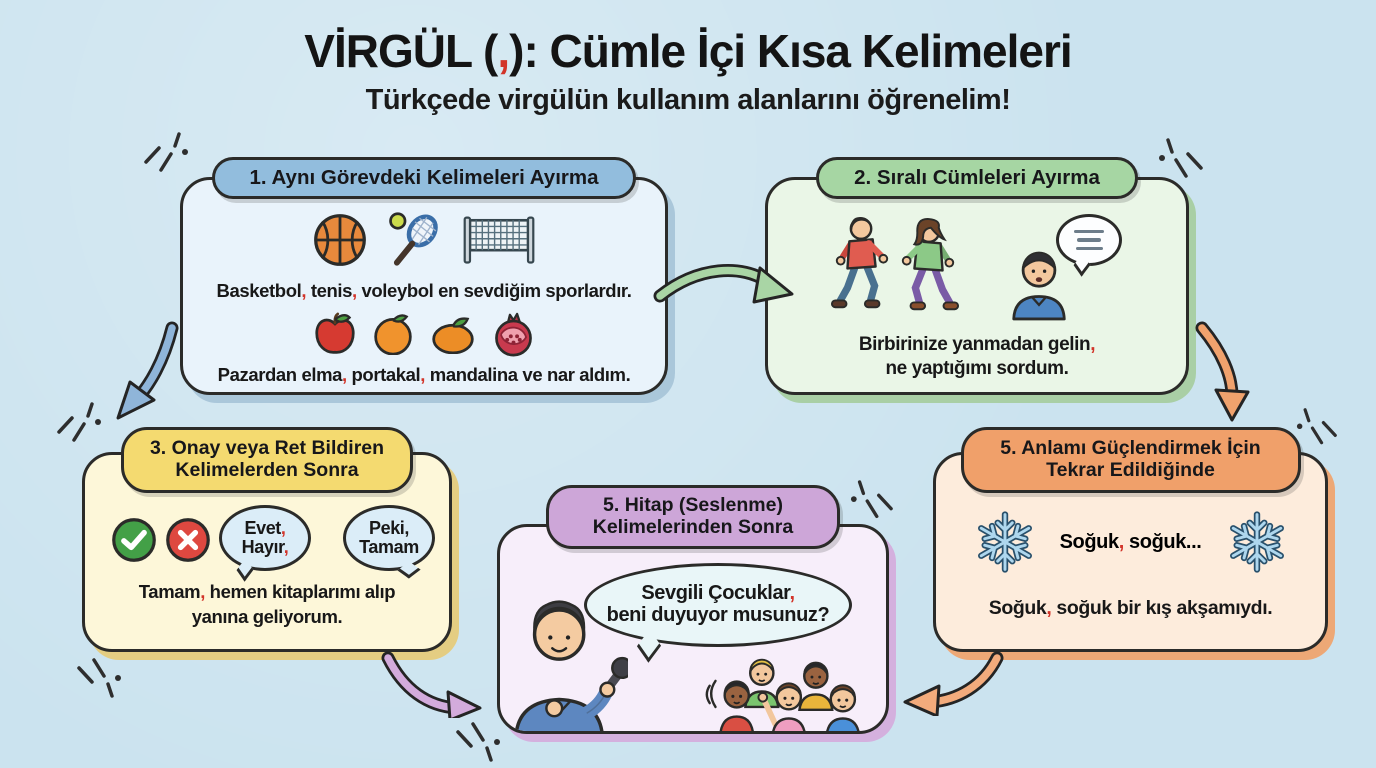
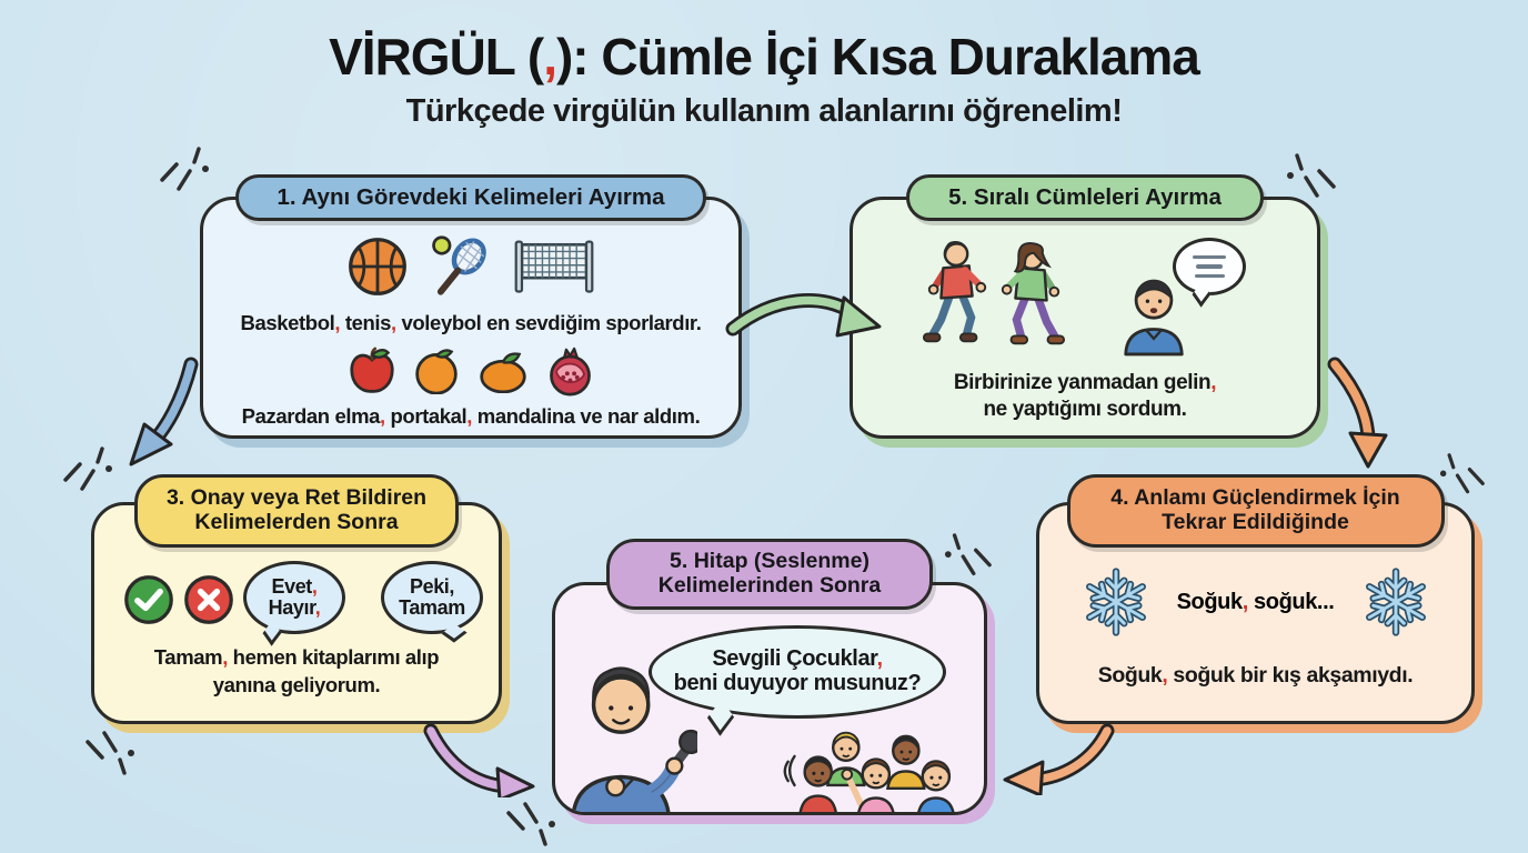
- VİRGÜL (,): Cümle İçi Kısa Kelimeleri
+ VİRGÜL (,): Cümle İçi Kısa Duraklama
  Türkçede virgülün kullanım alanlarını öğrenelim!
  Basketbol, tenis, voleybol en sevdiğim sporlardır.
  Pazardan elma, portakal, mandalina ve nar aldım.
  1. Aynı Görevdeki Kelimeleri Ayırma
  Birbirinize yanmadan gelin,
  ne yaptığımı sordum.
- 2. Sıralı Cümleleri Ayırma
+ 5. Sıralı Cümleleri Ayırma
  Evet,
  Hayır,
  Peki,
  Tamam
  Tamam, hemen kitaplarımı alıp
  yanına geliyorum.
  3. Onay veya Ret Bildiren Kelimelerden Sonra
  Soğuk, soğuk...
  Soğuk, soğuk bir kış akşamıydı.
- 5. Anlamı Güçlendirmek İçin Tekrar Edildiğinde
+ 4. Anlamı Güçlendirmek İçin Tekrar Edildiğinde
  Sevgili Çocuklar,
  beni duyuyor musunuz?
  5. Hitap (Seslenme) Kelimelerinden Sonra
